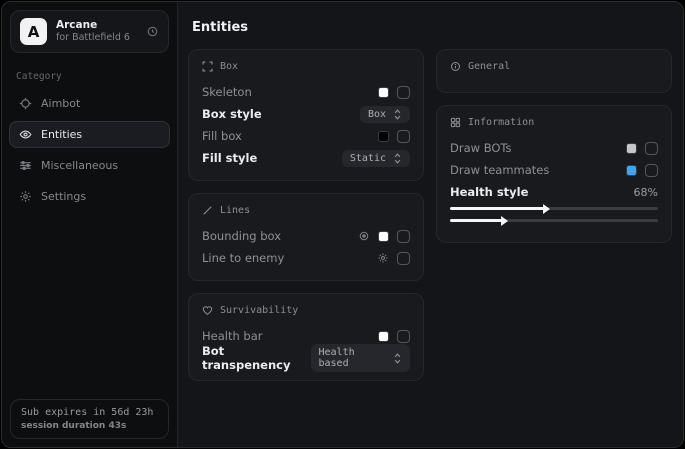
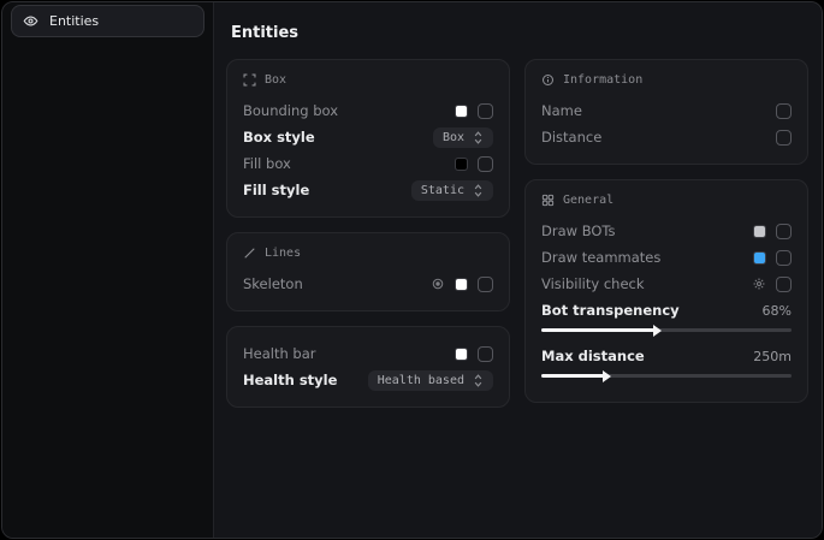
- A
- Arcane
- for Battlefield 6
- Category
- Aimbot
  Entities
- Miscellaneous
- Settings
- Sub expires in 56d 23h
- session duration 43s
  Entities
  Box
- Skeleton
+ Bounding box
  Box style
  Box
  Fill box
  Fill style
  Static
  Lines
- Bounding box
+ Skeleton
- Line to enemy
- Survivability
  Health bar
- Bot transpenency
+ Health style
  Health based
- General
+ Information
+ Name
+ Distance
- Information
+ General
  Draw BOTs
  Draw teammates
+ Visibility check
- Health style
+ Bot transpenency
  68%
+ Max distance
+ 250m
